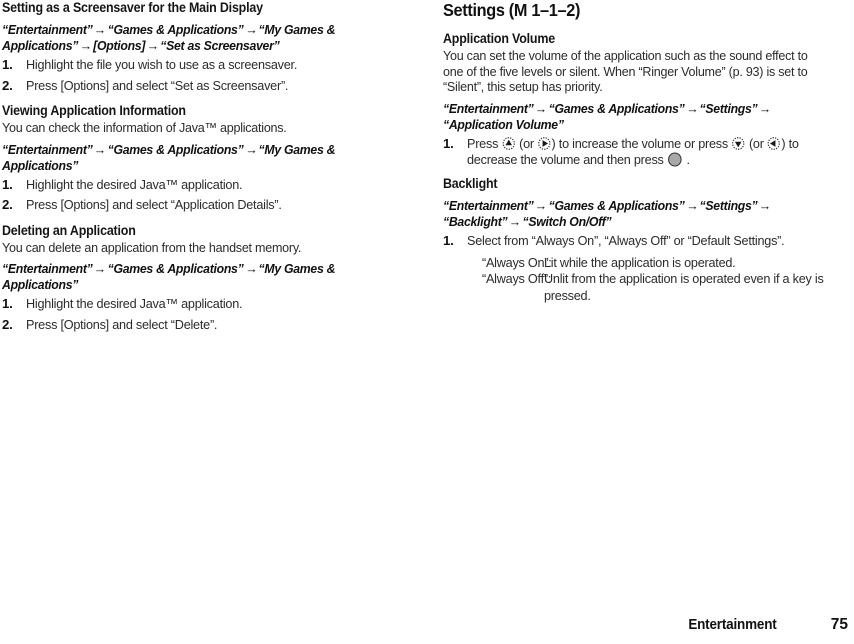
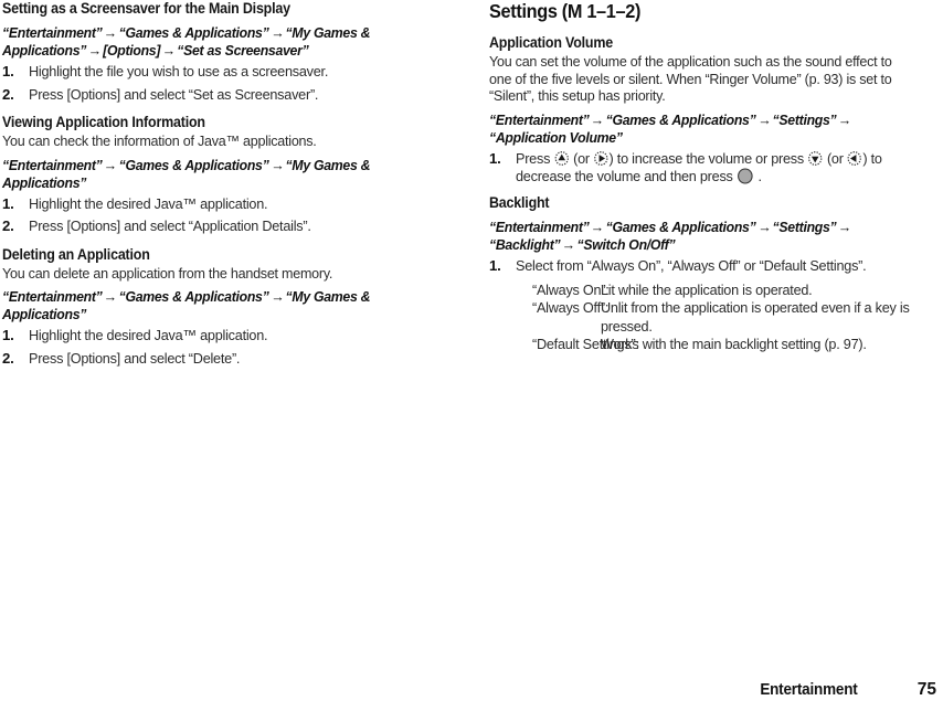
  Setting as a Screensaver for the Main Display
  “Entertainment”→“Games & Applications”→“My Games & Applications”→[Options]→“Set as Screensaver”
  1.
  Highlight the file you wish to use as a screensaver.
  2.
  Press [Options] and select “Set as Screensaver”.
  Viewing Application Information
  You can check the information of Java™ applications.
  “Entertainment”→“Games & Applications”→“My Games & Applications”
  1.
  Highlight the desired Java™ application.
  2.
  Press [Options] and select “Application Details”.
  Deleting an Application
  You can delete an application from the handset memory.
  “Entertainment”→“Games & Applications”→“My Games & Applications”
  1.
  Highlight the desired Java™ application.
  2.
  Press [Options] and select “Delete”.
  Settings (M 1–1–2)
  Application Volume
  You can set the volume of the application such as the sound effect to one of the five levels or silent. When “Ringer Volume” (p. 93) is set to “Silent”, this setup has priority.
  “Entertainment”→“Games & Applications”→“Settings”→“Application Volume”
  1.
  Press (or ) to increase the volume or press (or ) to decrease the volume and then press .
  Backlight
  “Entertainment”→“Games & Applications”→“Settings”→“Backlight”→“Switch On/Off”
  1.
  Select from “Always On”, “Always Off” or “Default Settings”.
  “Always On”:
  Lit while the application is operated.
  “Always Off”:
  Unlit from the application is operated even if a key is pressed.
+ “Default Settings”:
+ Works with the main backlight setting (p. 97).
  Entertainment
  75
